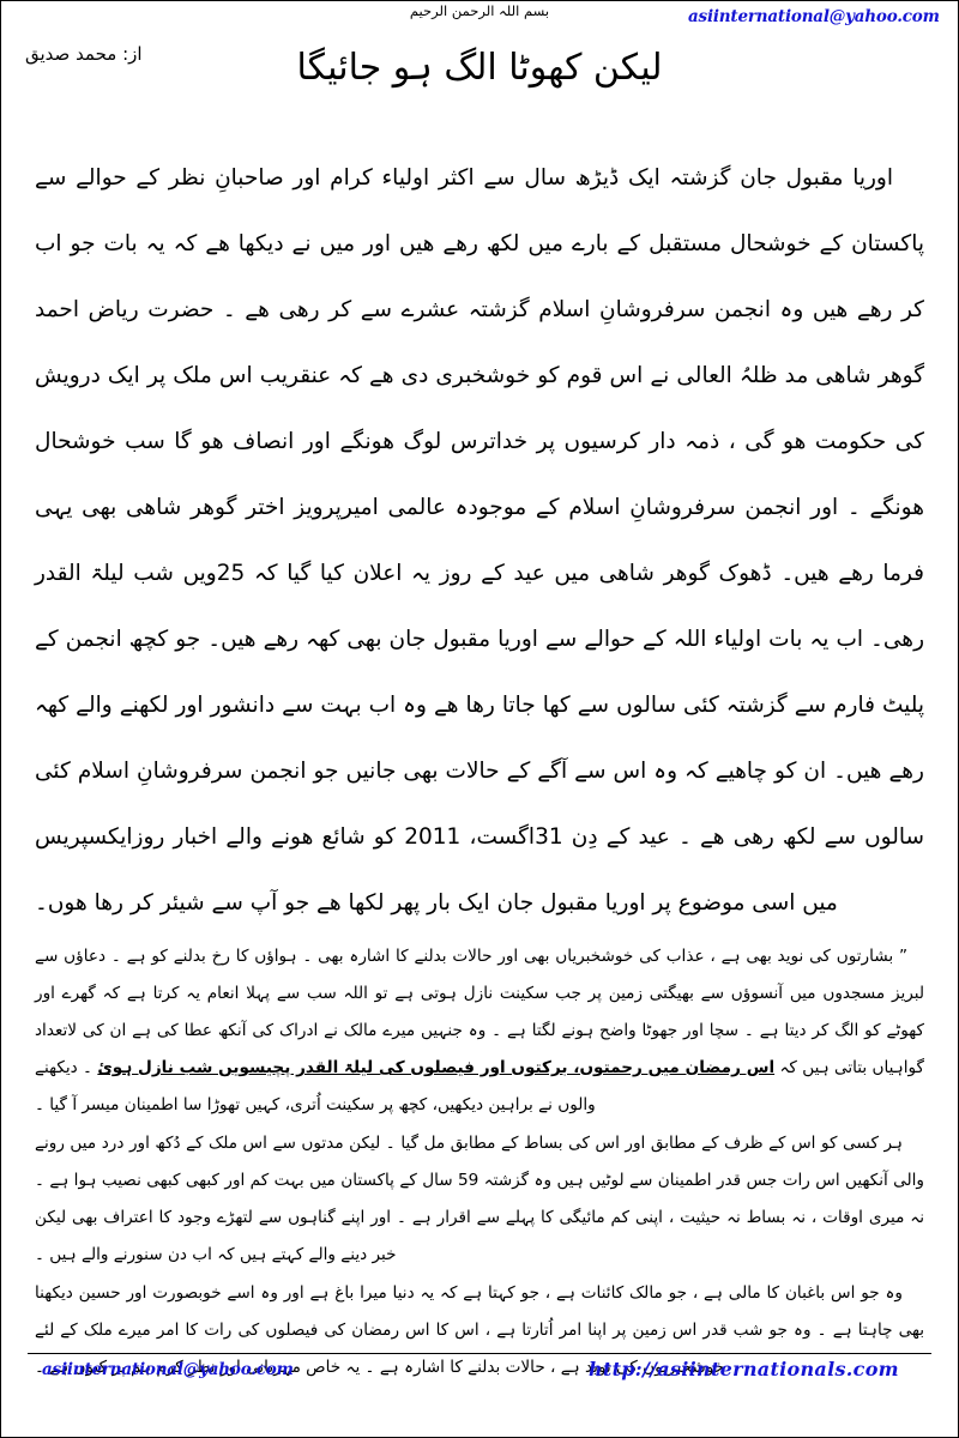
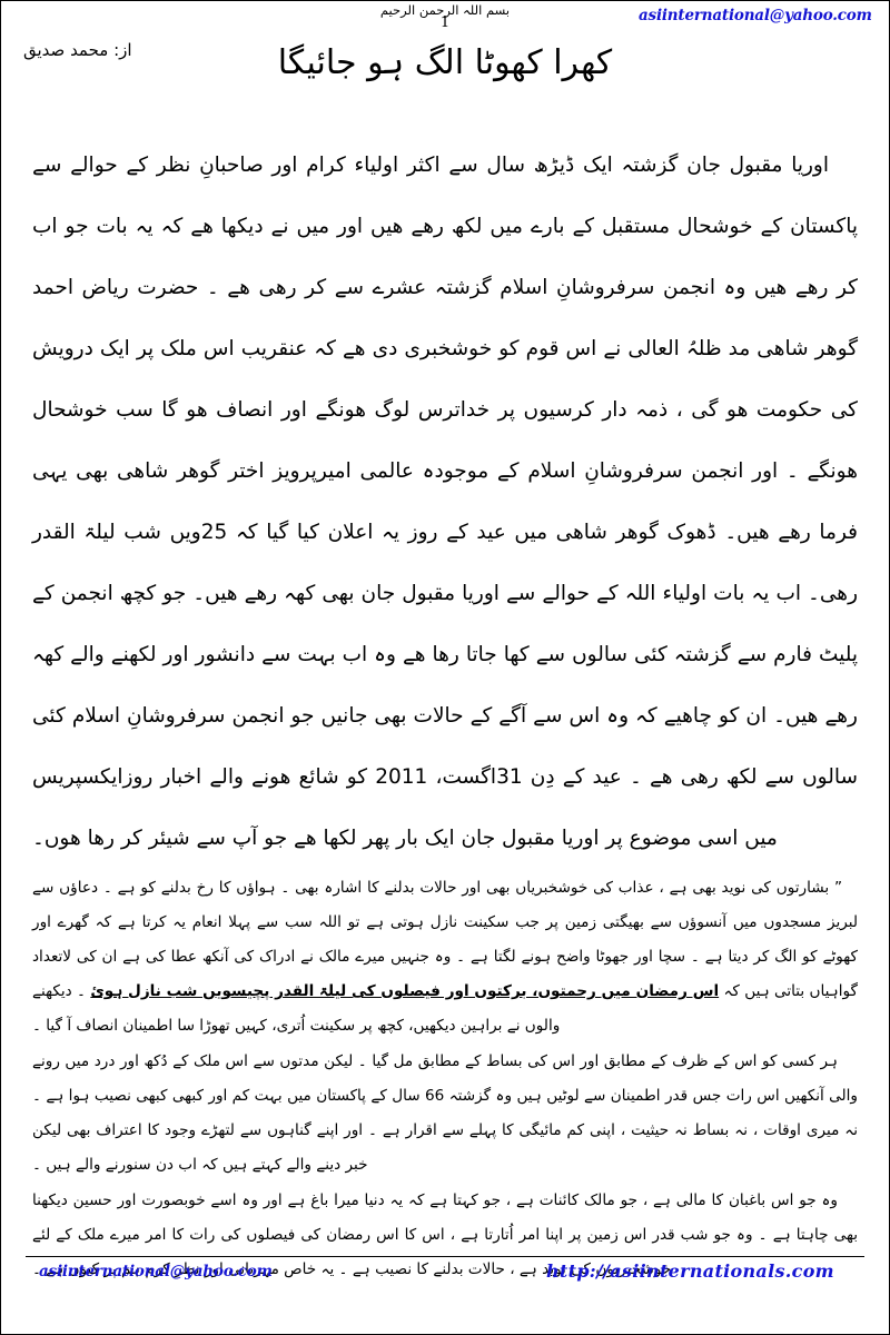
  asiinternational@yahoo.com
  بسم اللہ الرحمن الرحیم
+ 1
  از: محمد صدیق
- لیکن کھوٹا الگ ہو جائیگا
+ کھرا کھوٹا الگ ہو جائیگا
  اوریا مقبول جان گزشتہ ایک ڈیڑھ سال سے اکثر اولیاء کرام اور صاحبانِ نظر کے حوالے سے پاکستان کے خوشحال مستقبل کے بارے میں لکھ رھے ھیں اور میں نے دیکھا ھے کہ یہ بات جو اب کر رھے ھیں وہ انجمن سرفروشانِ اسلام گزشتہ عشرے سے کر رھی ھے ۔ حضرت ریاض احمد گوھر شاھی مد ظلہُ العالی نے اس قوم کو خوشخبری دی ھے کہ عنقریب اس ملک پر ایک درویش کی حکومت ھو گی ، ذمہ دار کرسیوں پر خداترس لوگ ھونگے اور انصاف ھو گا سب خوشحال ھونگے ۔ اور انجمن سرفروشانِ اسلام کے موجودہ عالمی امیرپرویز اختر گوھر شاھی بھی یہی فرما رھے ھیں۔ ڈھوک گوھر شاھی میں عید کے روز یہ اعلان کیا گیا کہ 25ویں شب لیلۃ القدر رھی۔ اب یہ بات اولیاء اللہ کے حوالے سے اوریا مقبول جان بھی کھہ رھے ھیں۔ جو کچھ انجمن کے پلیٹ فارم سے گزشتہ کئی سالوں سے کھا جاتا رھا ھے وہ اب بہت سے دانشور اور لکھنے والے کھہ رھے ھیں۔ ان کو چاھیے کہ وہ اس سے آگے کے حالات بھی جانیں جو انجمن سرفروشانِ اسلام کئی سالوں سے لکھ رھی ھے ۔ عید کے دِن 31اگست، 2011 کو شائع ھونے والے اخبار روزایکسپریس میں اسی موضوع پر اوریا مقبول جان ایک بار پھر لکھا ھے جو آپ سے شیئر کر رھا ھوں۔
- ” بشارتوں کی نوید بھی ہے ، عذاب کی خوشخبریاں بھی اور حالات بدلنے کا اشارہ بھی ۔ ہواؤں کا رخ بدلنے کو ہے ۔ دعاؤں سے لبریز مسجدوں میں آنسوؤں سے بھیگتی زمین پر جب سکینت نازل ہوتی ہے تو اللہ سب سے پہلا انعام یہ کرتا ہے کہ گھرے اور کھوٹے کو الگ کر دیتا ہے ۔ سچا اور جھوٹا واضح ہونے لگتا ہے ۔ وہ جنہیں میرے مالک نے ادراک کی آنکھ عطا کی ہے ان کی لاتعداد گواہیاں بتاتی ہیں کہ اس رمضان میں رحمتوں، برکتوں اور فیصلوں کی لیلۃ القدر پچیسویں شب نازل ہوئ ۔ دیکھنے والوں نے براہین دیکھیں، کچھ پر سکینت اُتری، کہیں تھوڑا سا اطمینان میسر آ گیا ۔
+ ” بشارتوں کی نوید بھی ہے ، عذاب کی خوشخبریاں بھی اور حالات بدلنے کا اشارہ بھی ۔ ہواؤں کا رخ بدلنے کو ہے ۔ دعاؤں سے لبریز مسجدوں میں آنسوؤں سے بھیگتی زمین پر جب سکینت نازل ہوتی ہے تو اللہ سب سے پہلا انعام یہ کرتا ہے کہ گھرے اور کھوٹے کو الگ کر دیتا ہے ۔ سچا اور جھوٹا واضح ہونے لگتا ہے ۔ وہ جنہیں میرے مالک نے ادراک کی آنکھ عطا کی ہے ان کی لاتعداد گواہیاں بتاتی ہیں کہ اس رمضان میں رحمتوں، برکتوں اور فیصلوں کی لیلۃ القدر پچیسویں شب نازل ہوئ ۔ دیکھنے والوں نے براہین دیکھیں، کچھ پر سکینت اُتری، کہیں تھوڑا سا اطمینان انصاف آ گیا ۔
- ہر کسی کو اس کے ظرف کے مطابق اور اس کی بساط کے مطابق مل گیا ۔ لیکن مدتوں سے اس ملک کے دُکھ اور درد میں رونے والی آنکھیں اس رات جس قدر اطمینان سے لوٹیں ہیں وہ گزشتہ 59 سال کے پاکستان میں بہت کم اور کبھی کبھی نصیب ہوا ہے ۔ نہ میری اوقات ، نہ بساط نہ حیثیت ، اپنی کم مائیگی کا پہلے سے اقرار ہے ۔ اور اپنے گناہوں سے لتھڑے وجود کا اعتراف بھی لیکن خبر دینے والے کہتے ہیں کہ اب دن سنورنے والے ہیں ۔
+ ہر کسی کو اس کے ظرف کے مطابق اور اس کی بساط کے مطابق مل گیا ۔ لیکن مدتوں سے اس ملک کے دُکھ اور درد میں رونے والی آنکھیں اس رات جس قدر اطمینان سے لوٹیں ہیں وہ گزشتہ 66 سال کے پاکستان میں بہت کم اور کبھی کبھی نصیب ہوا ہے ۔ نہ میری اوقات ، نہ بساط نہ حیثیت ، اپنی کم مائیگی کا پہلے سے اقرار ہے ۔ اور اپنے گناہوں سے لتھڑے وجود کا اعتراف بھی لیکن خبر دینے والے کہتے ہیں کہ اب دن سنورنے والے ہیں ۔
- وہ جو اس باغبان کا مالی ہے ، جو مالک کائنات ہے ، جو کہتا ہے کہ یہ دنیا میرا باغ ہے اور وہ اسے خوبصورت اور حسین دیکھنا بھی چاہتا ہے ۔ وہ جو شب قدر اس زمین پر اپنا امر اُتارتا ہے ، اس کا اس رمضان کی فیصلوں کی رات کا امر میرے ملک کے لئے خوشخبریوں کی نوید ہے ، حالات بدلنے کا اشارہ ہے ۔ یہ خاص مہربانی اور نظر کرم ہم پر کیوں ہے ۔
+ وہ جو اس باغبان کا مالی ہے ، جو مالک کائنات ہے ، جو کہتا ہے کہ یہ دنیا میرا باغ ہے اور وہ اسے خوبصورت اور حسین دیکھنا بھی چاہتا ہے ۔ وہ جو شب قدر اس زمین پر اپنا امر اُتارتا ہے ، اس کا اس رمضان کی فیصلوں کی رات کا امر میرے ملک کے لئے خوشخبریوں کی نوید ہے ، حالات بدلنے کا نصیب ہے ۔ یہ خاص مہربانی اور نظر کرم ہم پر کیوں ہے ۔
  asiinternational@yahoo.com
  http://asiinternationals.com
